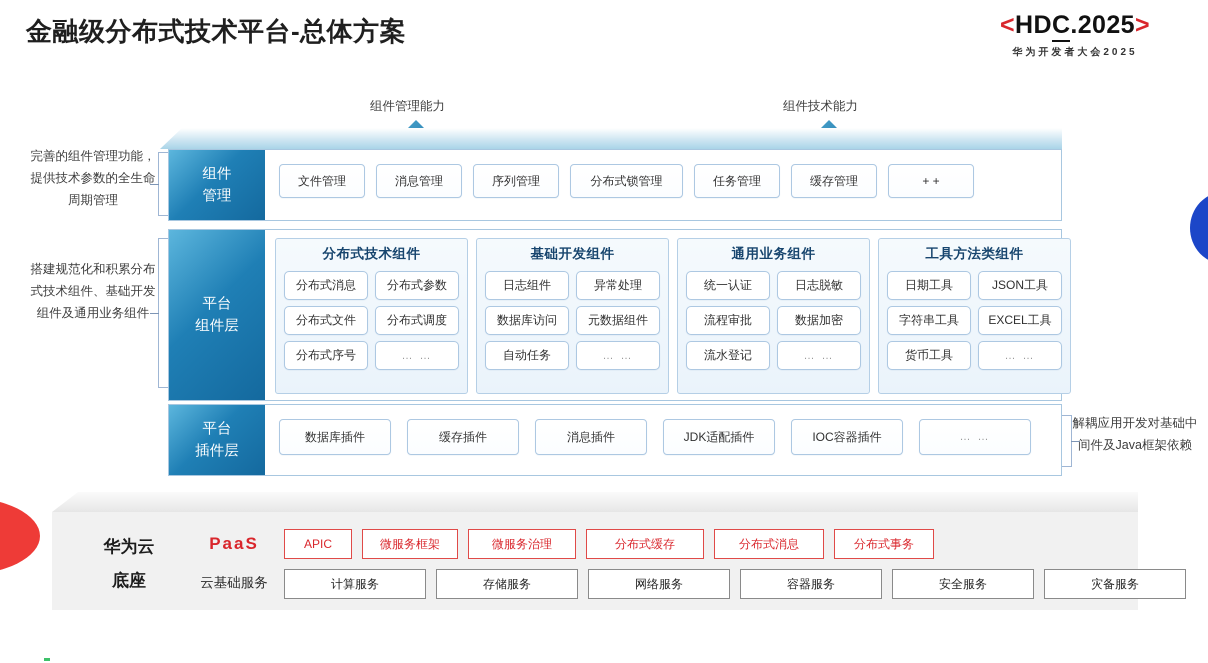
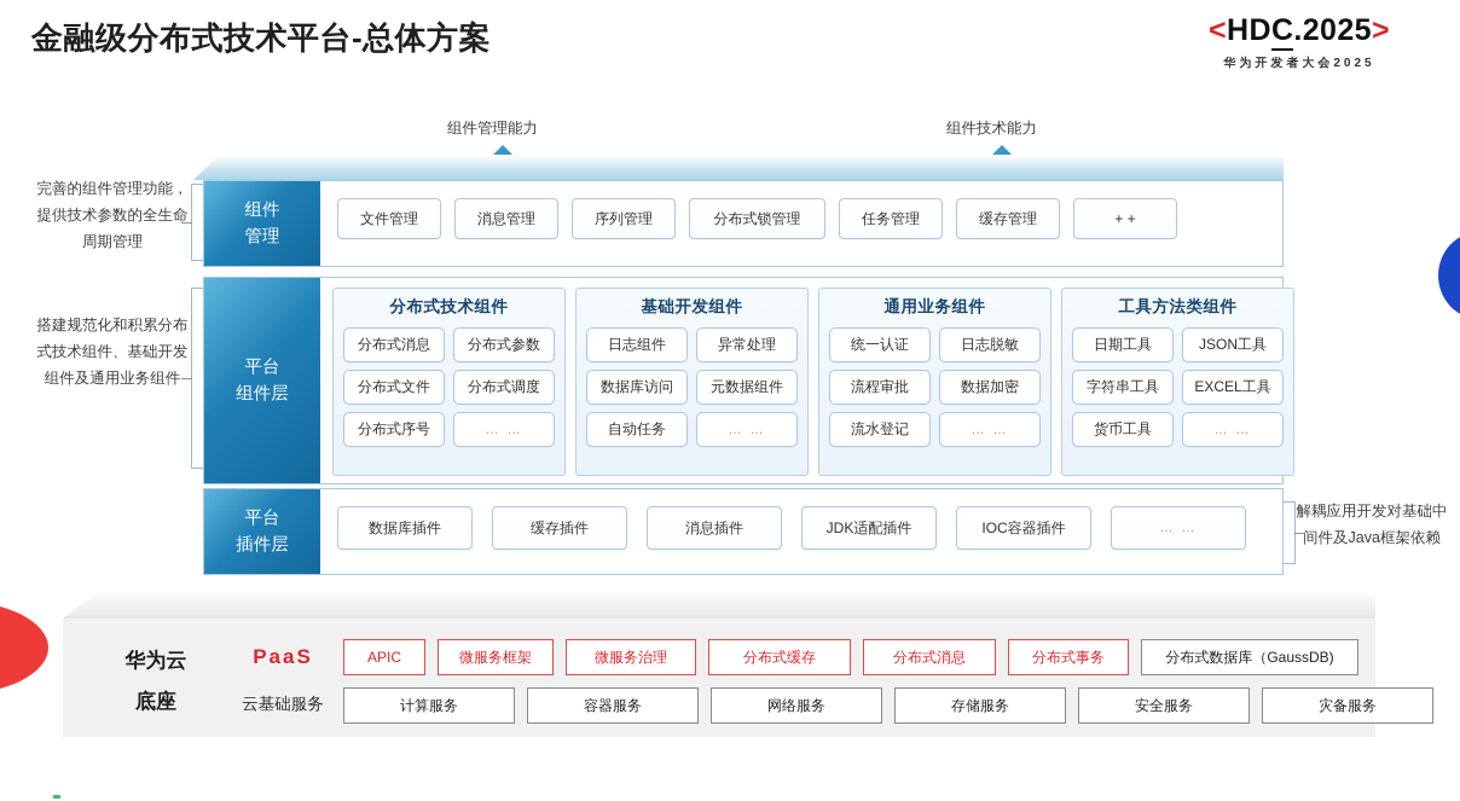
  金融级分布式技术平台-总体方案
  <HDC.2025>
  华为开发者大会2025
  组件管理能力
  组件技术能力
  完善的组件管理功能，提供技术参数的全生命周期管理
  搭建规范化和积累分布式技术组件、基础开发组件及通用业务组件
  解耦应用开发对基础中间件及Java框架依赖
  组件
  管理
  文件管理
  消息管理
  序列管理
  分布式锁管理
  任务管理
  缓存管理
  + +
  平台
  组件层
  分布式技术组件
  分布式消息
  分布式参数
  分布式文件
  分布式调度
  分布式序号
  … …
  基础开发组件
  日志组件
  异常处理
  数据库访问
  元数据组件
  自动任务
  … …
  通用业务组件
  统一认证
  日志脱敏
  流程审批
  数据加密
  流水登记
  … …
  工具方法类组件
  日期工具
  JSON工具
  字符串工具
  EXCEL工具
  货币工具
  … …
  平台
  插件层
  数据库插件
  缓存插件
  消息插件
  JDK适配插件
  IOC容器插件
  … …
  华为云
  底座
  PaaS
  APIC
  微服务框架
  微服务治理
  分布式缓存
  分布式消息
  分布式事务
+ 分布式数据库（GaussDB)
  云基础服务
  计算服务
- 存储服务
+ 容器服务
  网络服务
- 容器服务
+ 存储服务
  安全服务
  灾备服务
